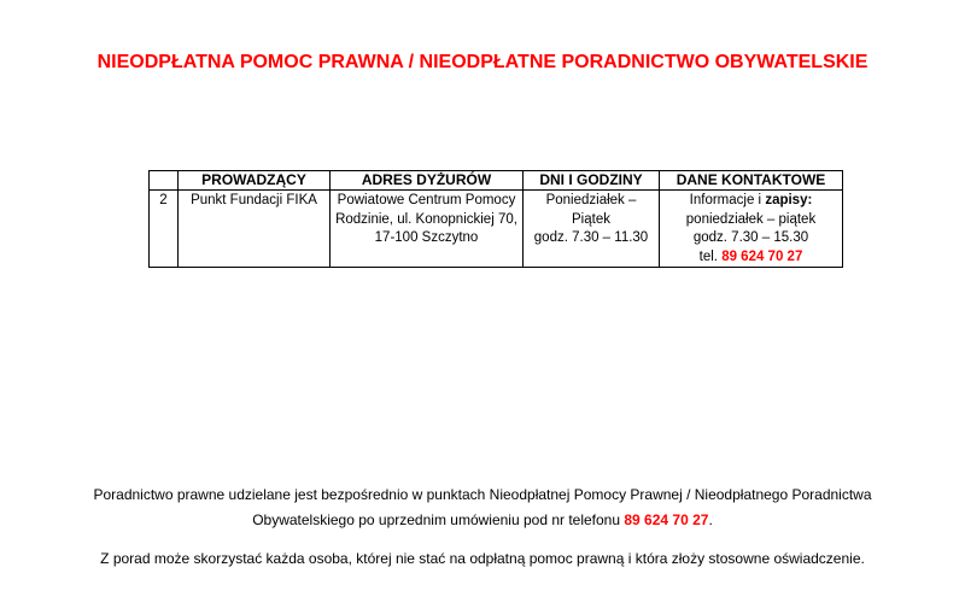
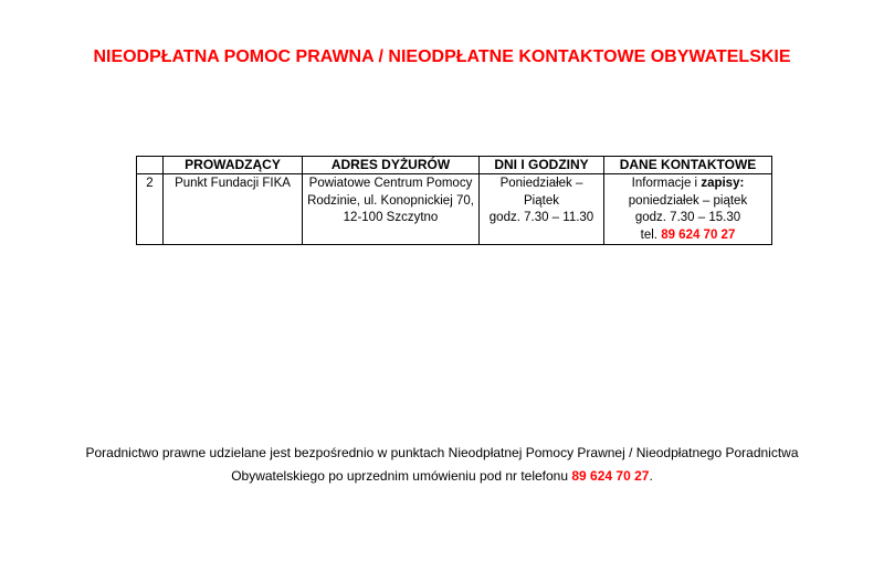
- NIEODPŁATNA POMOC PRAWNA / NIEODPŁATNE PORADNICTWO OBYWATELSKIE
+ NIEODPŁATNA POMOC PRAWNA / NIEODPŁATNE KONTAKTOWE OBYWATELSKIE
  	PROWADZĄCY	ADRES DYŻURÓW	DNI I GODZINY	DANE KONTAKTOWE
- 2	Punkt Fundacji FIKA	Powiatowe Centrum Pomocy Rodzinie, ul. Konopnickiej 70, 17-100 Szczytno	Poniedziałek – Piątek godz. 7.30 – 11.30	Informacje i zapisy:poniedziałek – piątekgodz. 7.30 – 15.30tel. 89 624 70 27
+ 2	Punkt Fundacji FIKA	Powiatowe Centrum Pomocy Rodzinie, ul. Konopnickiej 70, 12-100 Szczytno	Poniedziałek – Piątek godz. 7.30 – 11.30	Informacje i zapisy:poniedziałek – piątekgodz. 7.30 – 15.30tel. 89 624 70 27
  Poradnictwo prawne udzielane jest bezpośrednio w punktach Nieodpłatnej Pomocy Prawnej / Nieodpłatnego Poradnictwa Obywatelskiego po uprzednim umówieniu pod nr telefonu 89 624 70 27.
- Z porad może skorzystać każda osoba, której nie stać na odpłatną pomoc prawną i która złoży stosowne oświadczenie.
